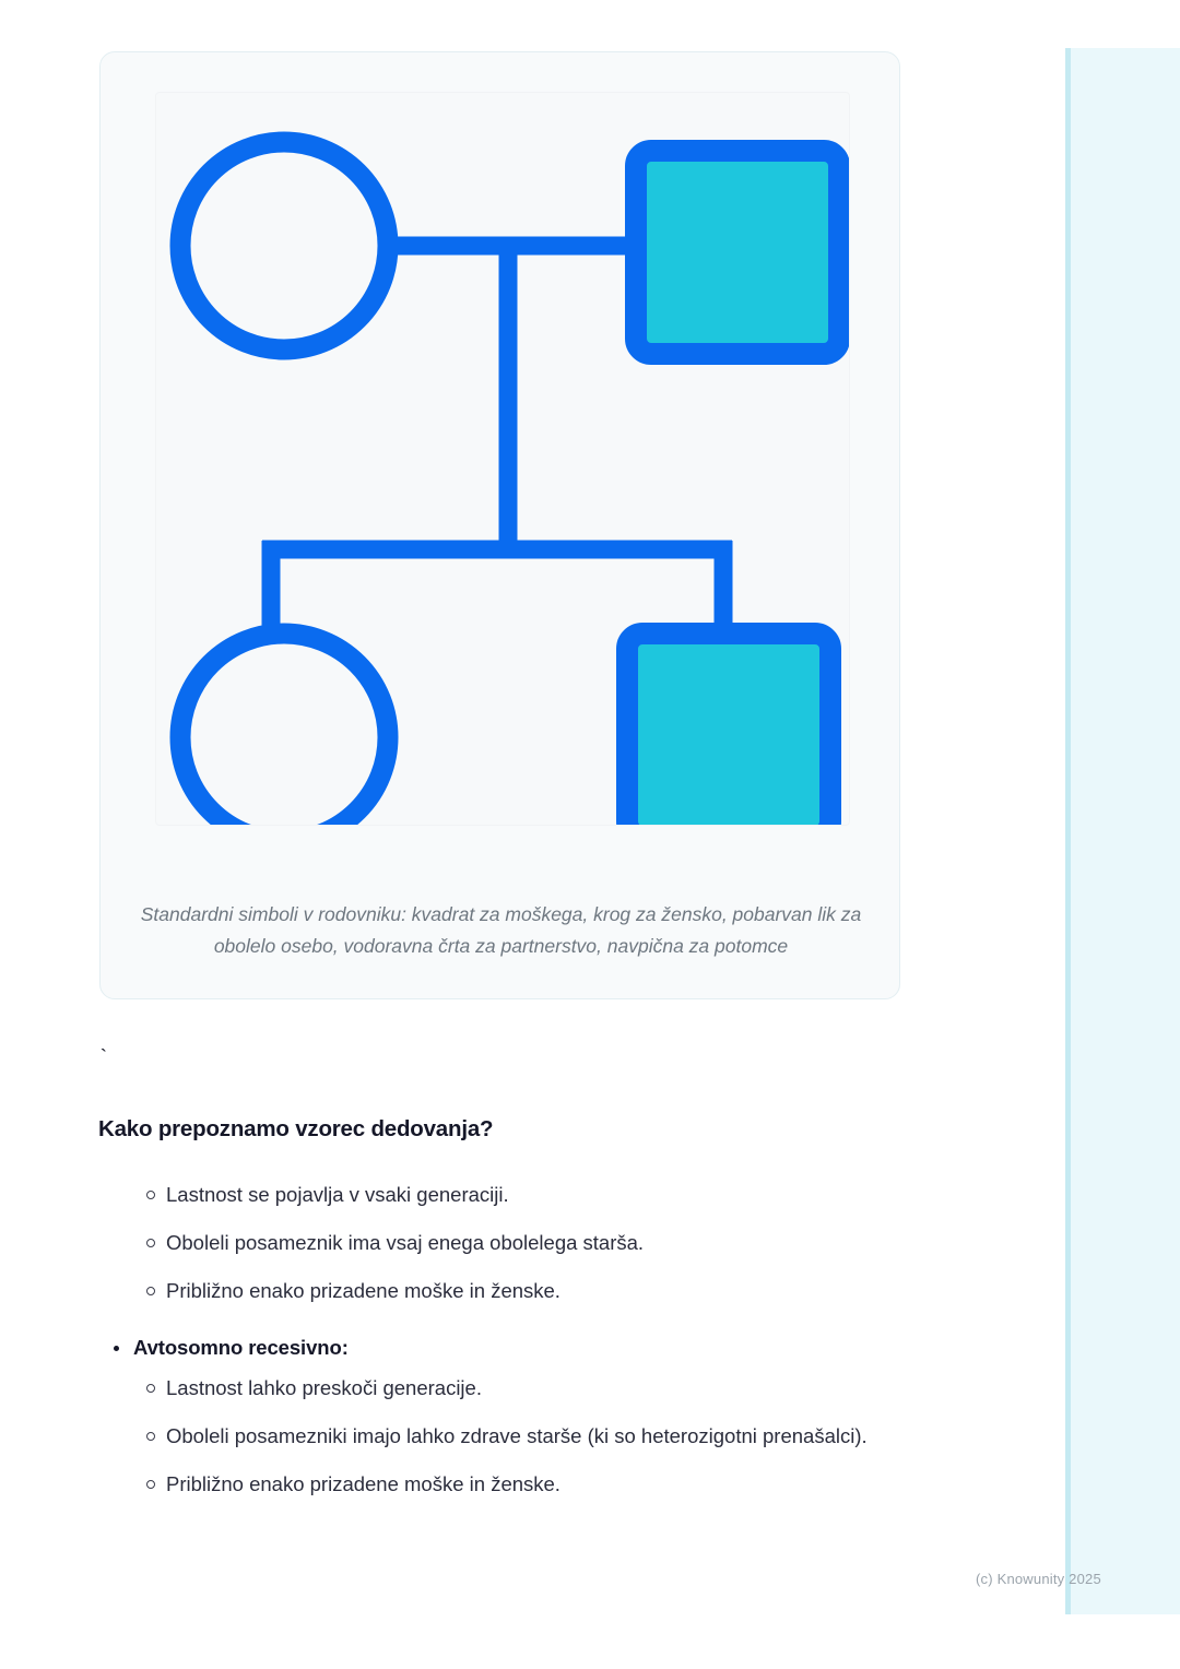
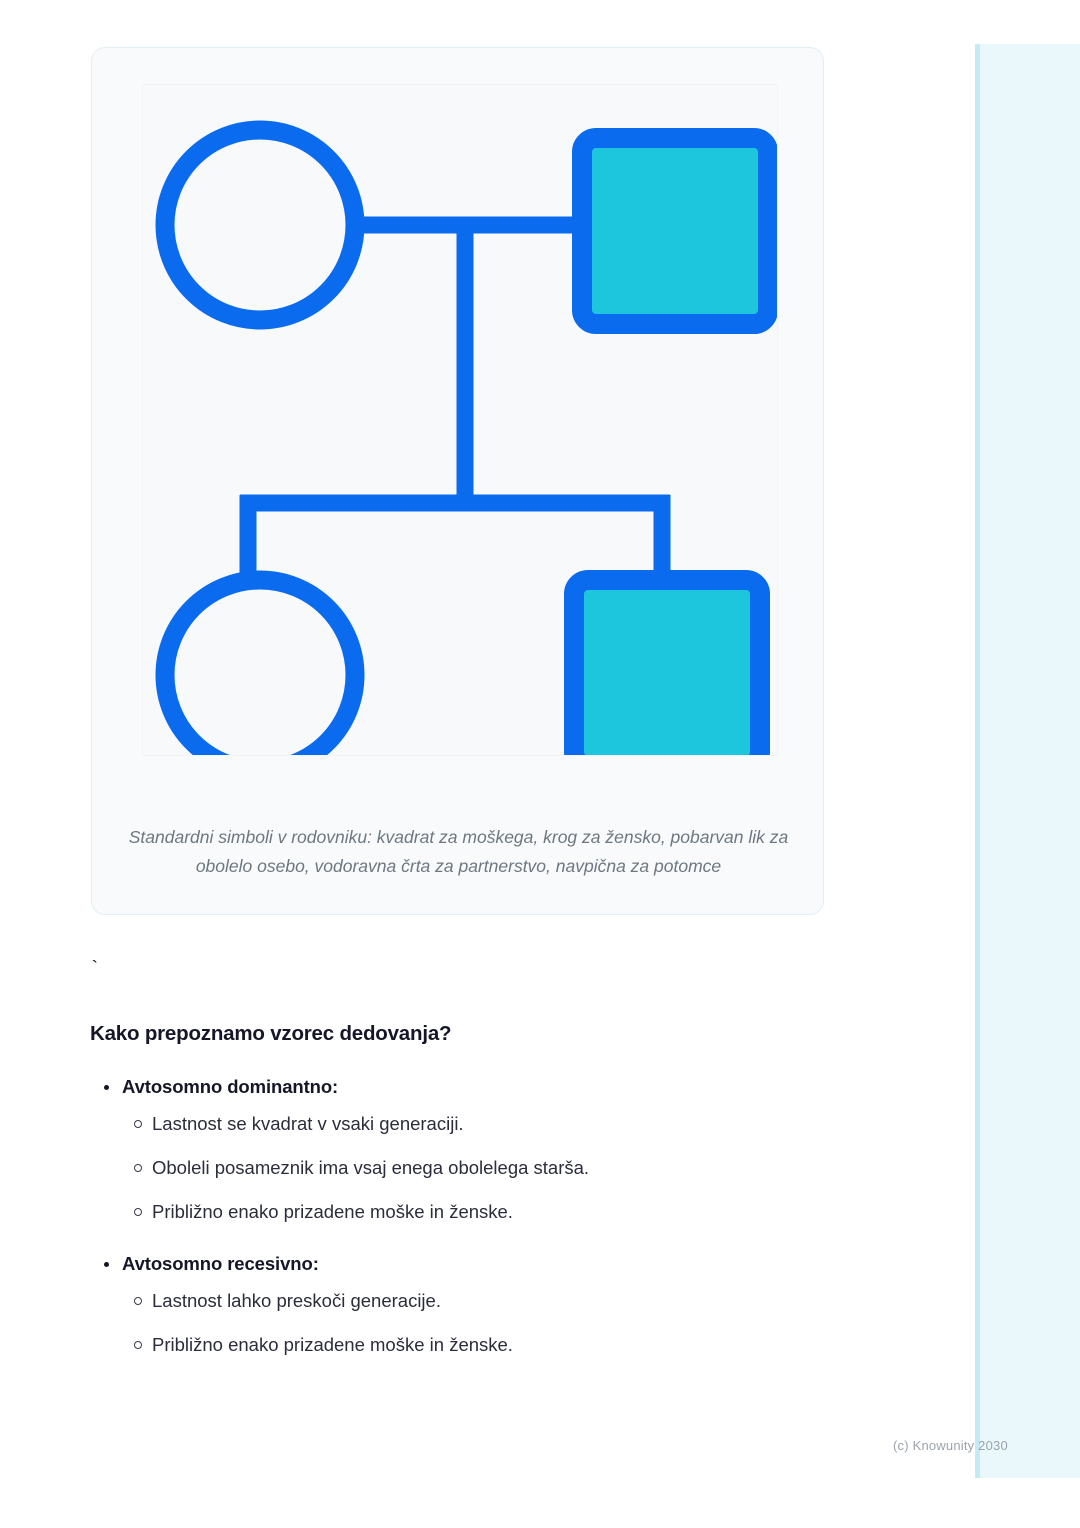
  Standardni simboli v rodovniku: kvadrat za moškega, krog za žensko, pobarvan lik za obolelo osebo, vodoravna črta za partnerstvo, navpična za potomce
  `
  Kako prepoznamo vzorec dedovanja?
+ Avtosomno dominantno:
- Lastnost se pojavlja v vsaki generaciji.
+ Lastnost se kvadrat v vsaki generaciji.
  Oboleli posameznik ima vsaj enega obolelega starša.
  Približno enako prizadene moške in ženske.
  Avtosomno recesivno:
  Lastnost lahko preskoči generacije.
- Oboleli posamezniki imajo lahko zdrave starše (ki so heterozigotni prenašalci).
  Približno enako prizadene moške in ženske.
- (c) Knowunity 2025
+ (c) Knowunity 2030
